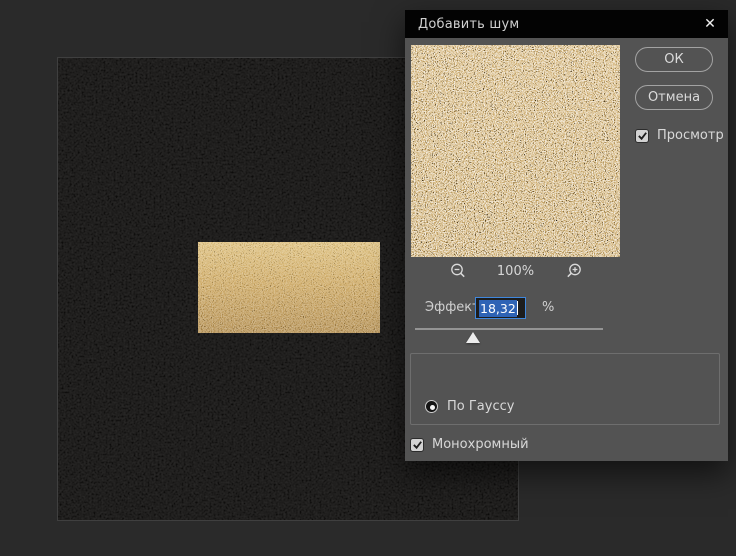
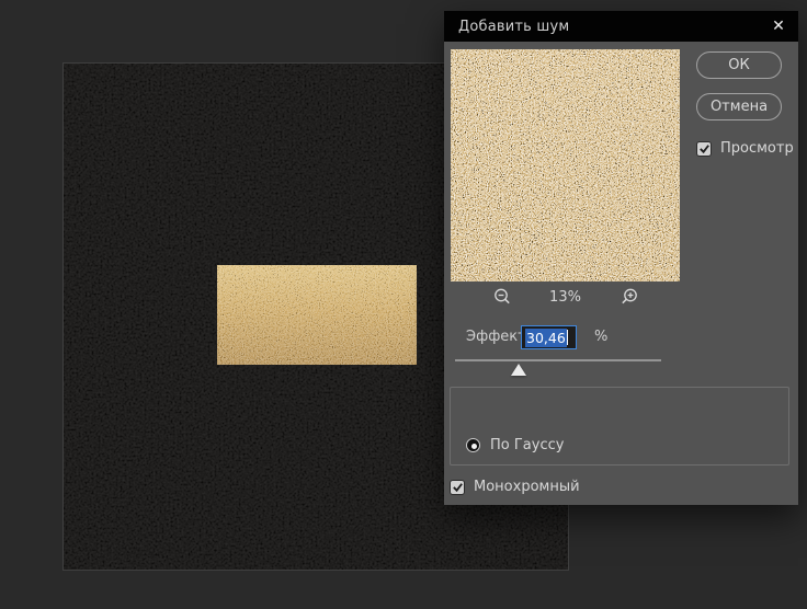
  Добавить шум
  ✕
- 100%
+ 13%
  ОК
  Отмена
  Просмотр
  Эффек
- 18,32
+ 30,46
  %
  По Гауссу
  Монохромный
